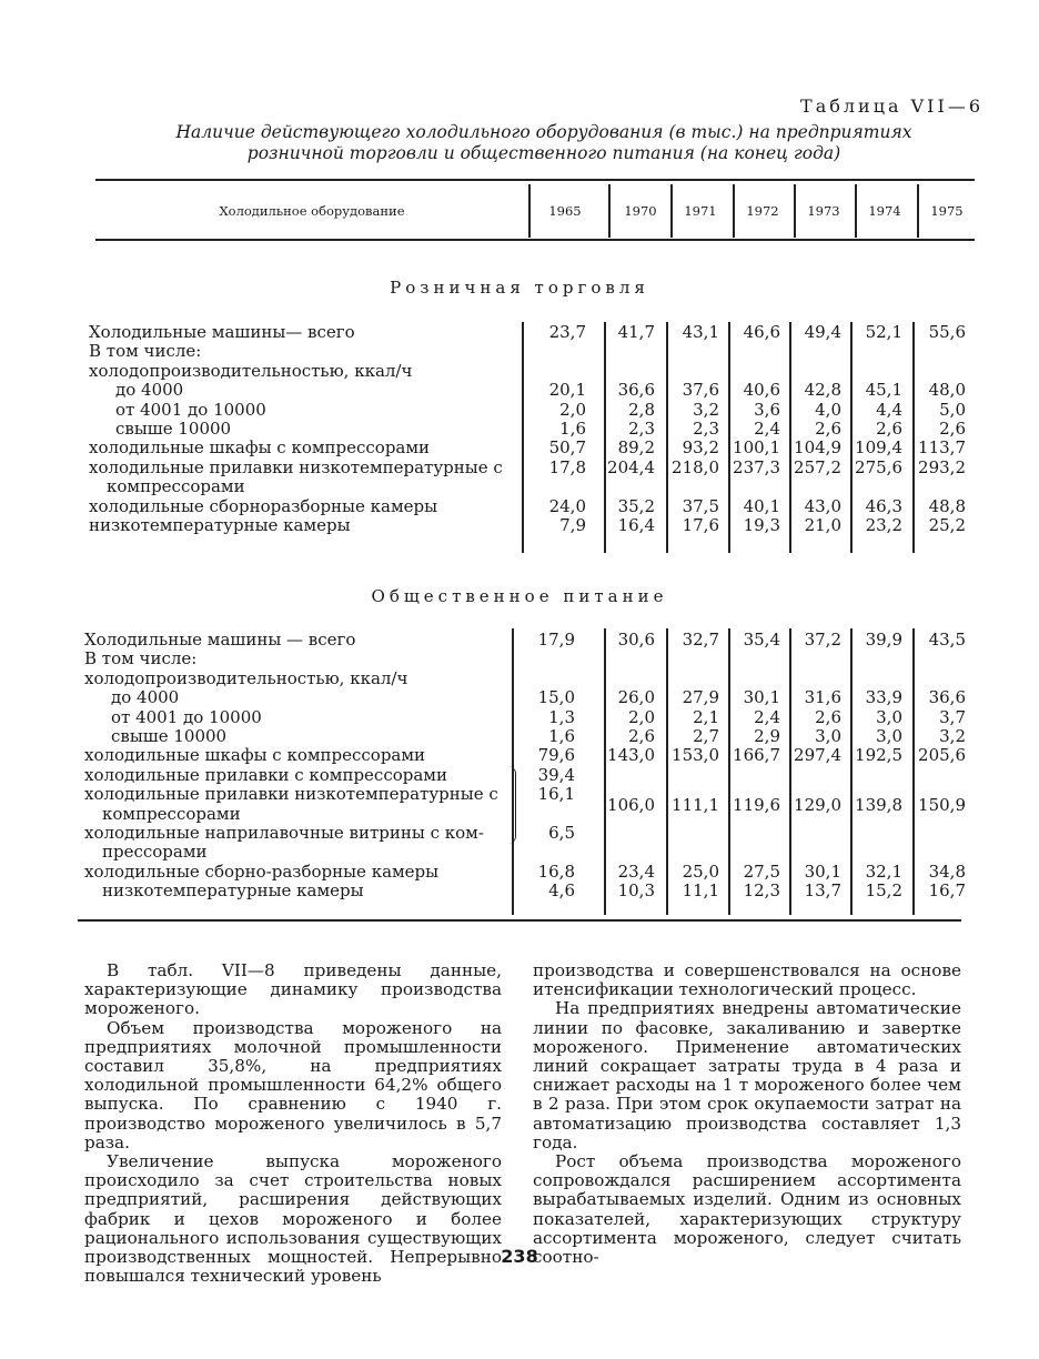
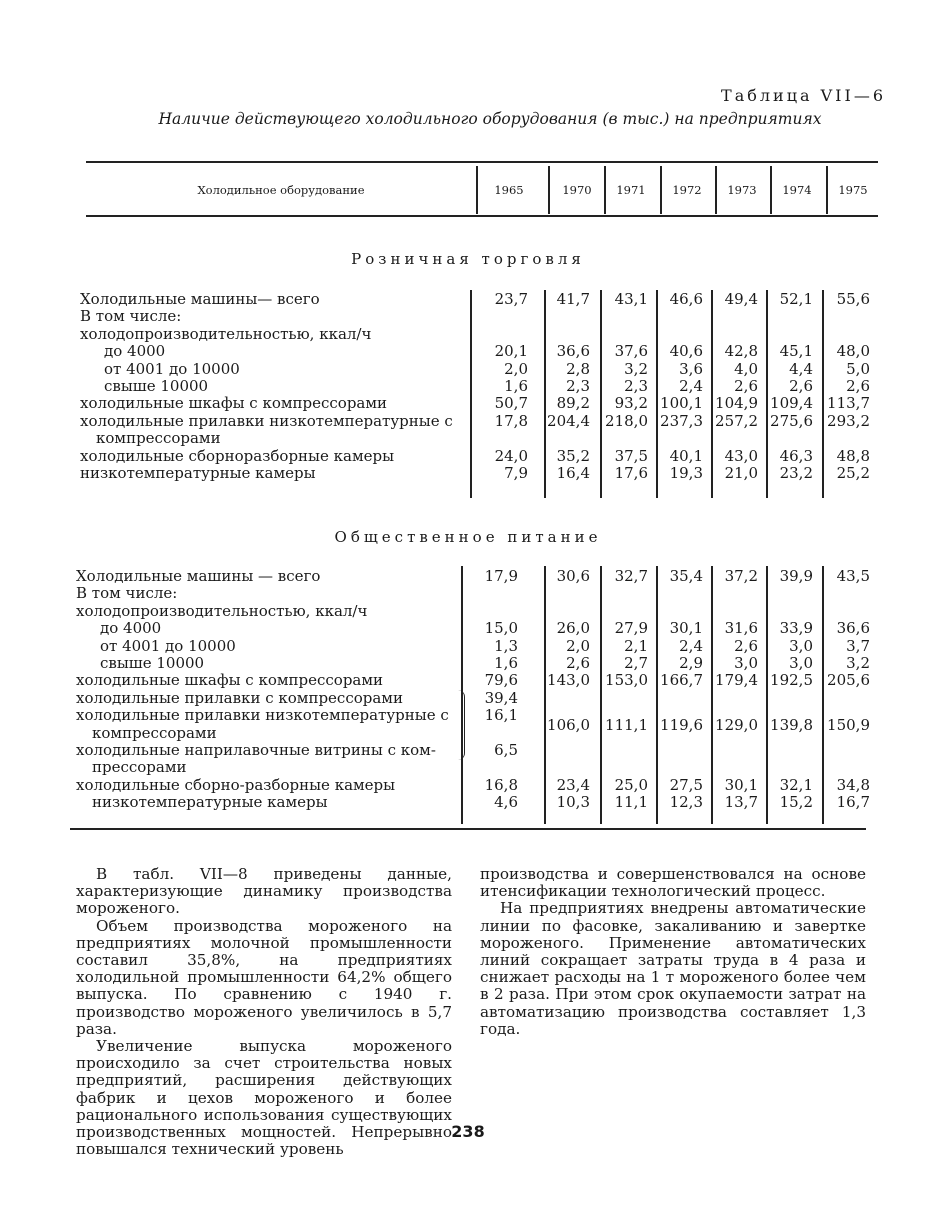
  Таблица VII—6
  Наличие действующего холодильного оборудования (в тыс.) на предприятиях
- розничной торговли и общественного питания (на конец года)
  Холодильное оборудование
  1965
  1970
  1971
  1972
  1973
  1974
  1975
  Розничная торговля
  Холодильные машины— всего
  23,7
  41,7
  43,1
  46,6
  49,4
  52,1
  55,6
  В том числе:
  холодопроизводительностью, ккал/ч
  до 4000
  20,1
  36,6
  37,6
  40,6
  42,8
  45,1
  48,0
  от 4001 до 10000
  2,0
  2,8
  3,2
  3,6
  4,0
  4,4
  5,0
  свыше 10000
  1,6
  2,3
  2,3
  2,4
  2,6
  2,6
  2,6
  холодильные шкафы с компрессорами
  50,7
  89,2
  93,2
  100,1
  104,9
  109,4
  113,7
  холодильные прилавки низкотемпературные с
  17,8
  204,4
  218,0
  237,3
  257,2
  275,6
  293,2
  компрессорами
  холодильные сборноразборные камеры
  24,0
  35,2
  37,5
  40,1
  43,0
  46,3
  48,8
  низкотемпературные камеры
  7,9
  16,4
  17,6
  19,3
  21,0
  23,2
  25,2
  Общественное питание
  Холодильные машины — всего
  17,9
  30,6
  32,7
  35,4
  37,2
  39,9
  43,5
  В том числе:
  холодопроизводительностью, ккал/ч
  до 4000
  15,0
  26,0
  27,9
  30,1
  31,6
  33,9
  36,6
  от 4001 до 10000
  1,3
  2,0
  2,1
  2,4
  2,6
  3,0
  3,7
  свыше 10000
  1,6
  2,6
  2,7
  2,9
  3,0
  3,0
  3,2
  холодильные шкафы с компрессорами
  79,6
  143,0
  153,0
  166,7
- 297,4
+ 179,4
  192,5
  205,6
  холодильные прилавки с компрессорами
  39,4
  холодильные прилавки низкотемпературные с
  16,1
  компрессорами
  холодильные наприлавочные витрины с ком-
  6,5
  прессорами
  холодильные сборно-разборные камеры
  16,8
  23,4
  25,0
  27,5
  30,1
  32,1
  34,8
  низкотемпературные камеры
  4,6
  10,3
  11,1
  12,3
  13,7
  15,2
  16,7
  106,0
  111,1
  119,6
  129,0
  139,8
  150,9
  В табл. VII—8 приведены данные, характеризующие динамику производства мороженого.
  Объем производства мороженого на предприятиях молочной промышленности составил 35,8%, на предприятиях холодильной промышленности 64,2% общего выпуска. По сравнению с 1940 г. производство мороженого увеличилось в 5,7 раза.
  Увеличение выпуска мороженого происходило за счет строительства новых предприятий, расширения действующих фабрик и цехов мороженого и более рационального использования существующих производственных мощностей. Непрерывно повышался технический уровень
  производства и совершенствовался на основе итенсификации технологический процесс.
  На предприятиях внедрены автоматические линии по фасовке, закаливанию и завертке мороженого. Применение автоматических линий сокращает затраты труда в 4 раза и снижает расходы на 1 т мороженого более чем в 2 раза. При этом срок окупаемости затрат на автоматизацию производства составляет 1,3 года.
- Рост объема производства мороженого сопровождался расширением ассортимента вырабатываемых изделий. Одним из основных показателей, характеризующих структуру ассортимента мороженого, следует считать соотно-
  238
